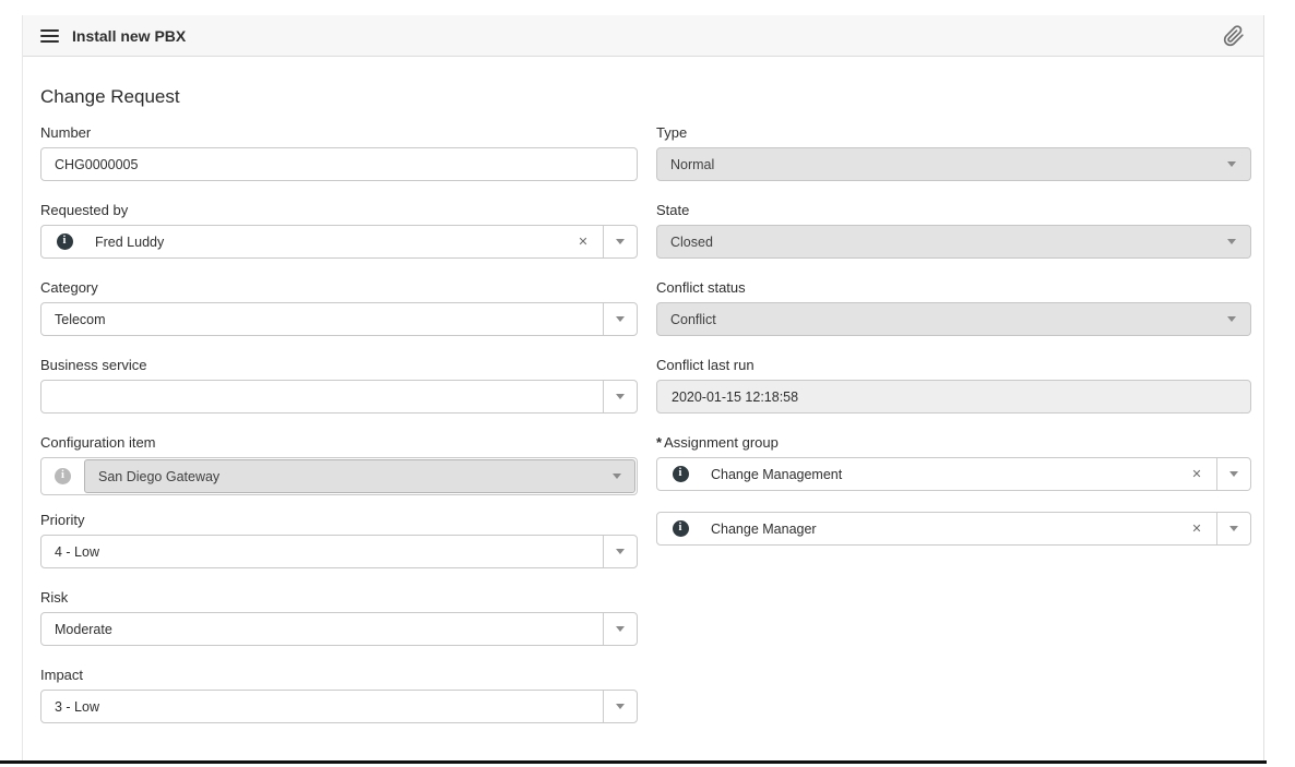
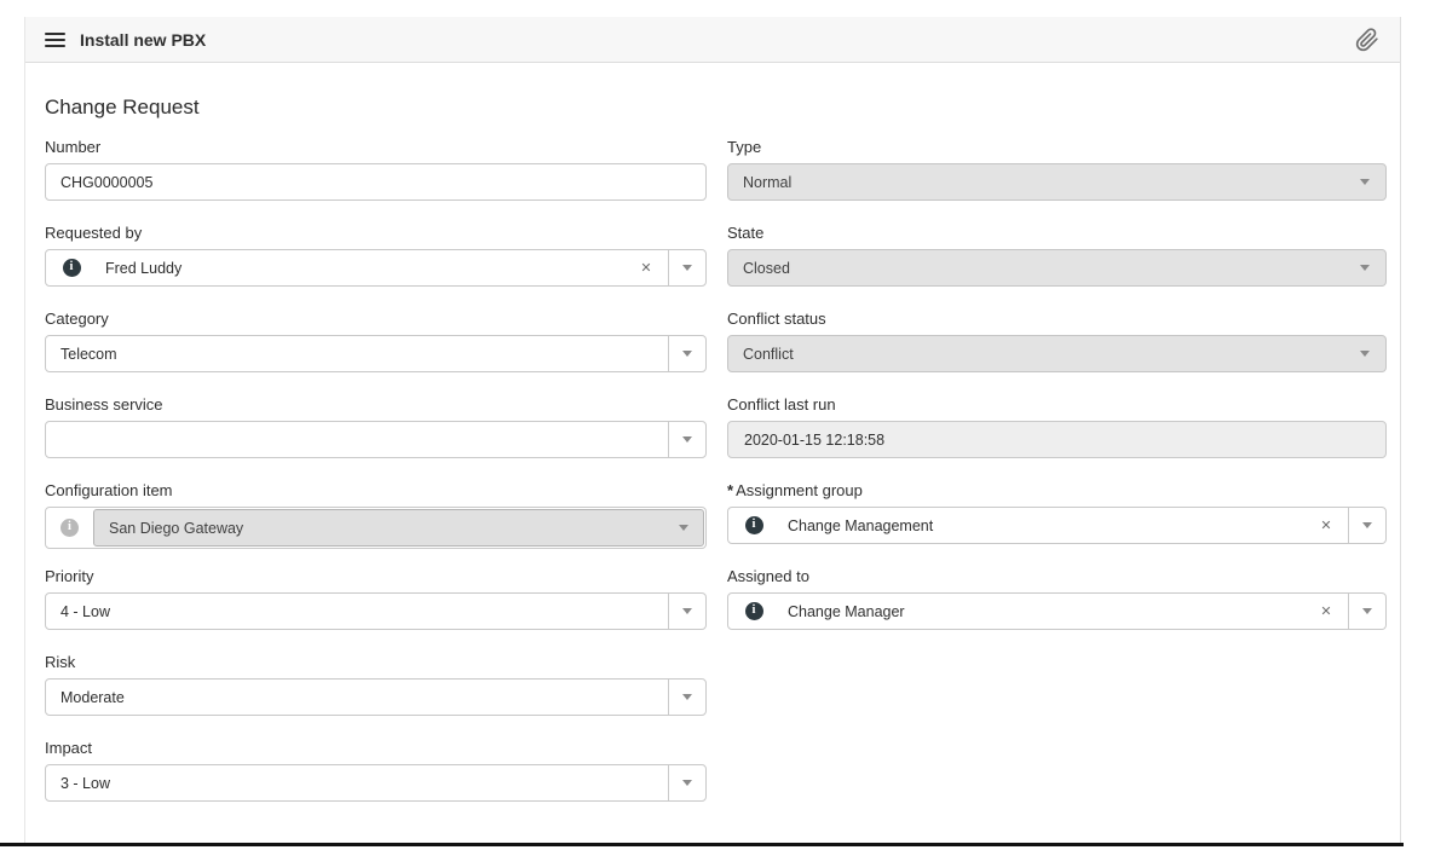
  Install new PBX
  Change Request
  Number
  CHG0000005
  Requested by
  i
  Fred Luddy
  ✕
  Category
  Telecom
  Business service
  Configuration item
  i
  San Diego Gateway
  Priority
  4 - Low
  Risk
  Moderate
  Impact
  3 - Low
  Type
  Normal
  State
  Closed
  Conflict status
  Conflict
  Conflict last run
  2020-01-15 12:18:58
  * Assignment group
  i
  Change Management
  ✕
+ Assigned to
  i
  Change Manager
  ✕
